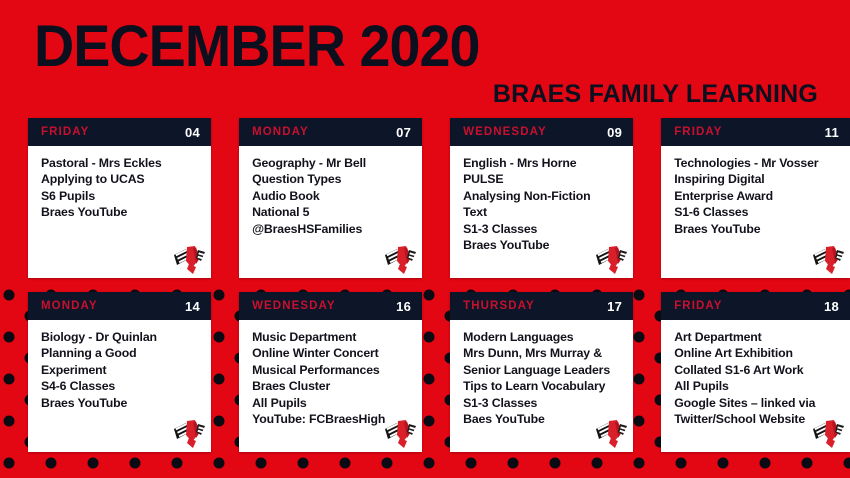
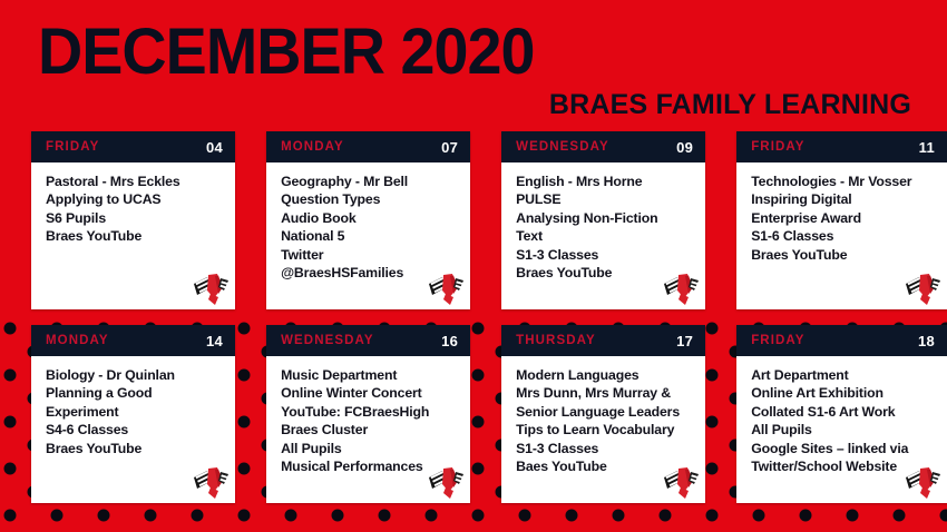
  DECEMBER 2020
  BRAES FAMILY LEARNING
  FRIDAY
  04
  Pastoral - Mrs Eckles
  Applying to UCAS
  S6 Pupils
  Braes YouTube
  MONDAY
  07
  Geography - Mr Bell
  Question Types
  Audio Book
  National 5
+ Twitter
  @BraesHSFamilies
  WEDNESDAY
  09
  English - Mrs Horne
  PULSE
  Analysing Non-Fiction
  Text
  S1-3 Classes
  Braes YouTube
  FRIDAY
  11
  Technologies - Mr Vosser
  Inspiring Digital
  Enterprise Award
  S1-6 Classes
  Braes YouTube
  MONDAY
  14
  Biology - Dr Quinlan
  Planning a Good
  Experiment
  S4-6 Classes
  Braes YouTube
  WEDNESDAY
  16
  Music Department
  Online Winter Concert
- Musical Performances
+ YouTube: FCBraesHigh
  Braes Cluster
  All Pupils
- YouTube: FCBraesHigh
+ Musical Performances
  THURSDAY
  17
  Modern Languages
  Mrs Dunn, Mrs Murray &
  Senior Language Leaders
  Tips to Learn Vocabulary
  S1-3 Classes
  Baes YouTube
  FRIDAY
  18
  Art Department
  Online Art Exhibition
  Collated S1-6 Art Work
  All Pupils
  Google Sites – linked via
  Twitter/School Website
